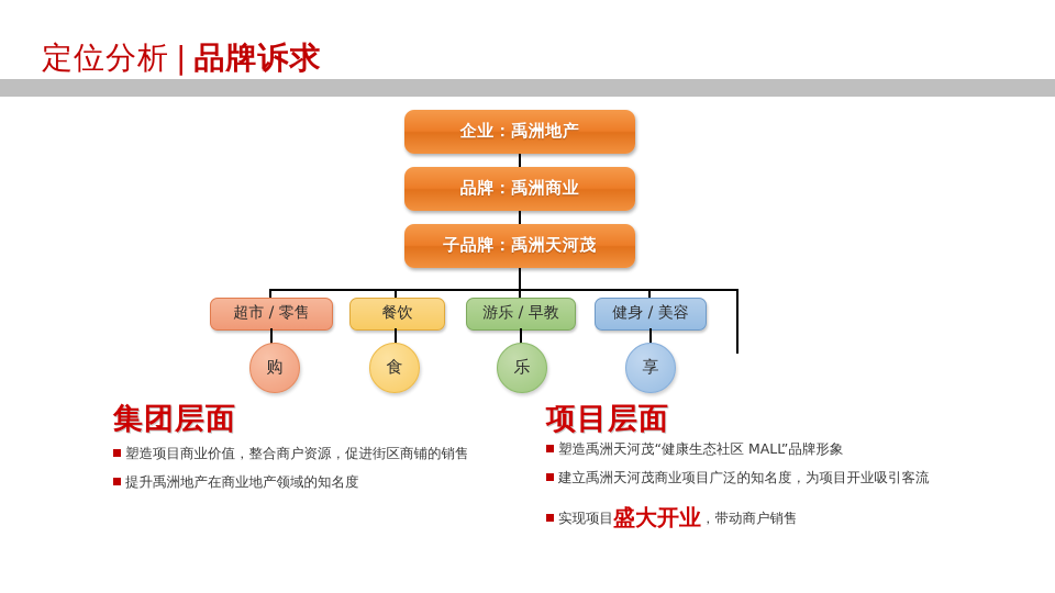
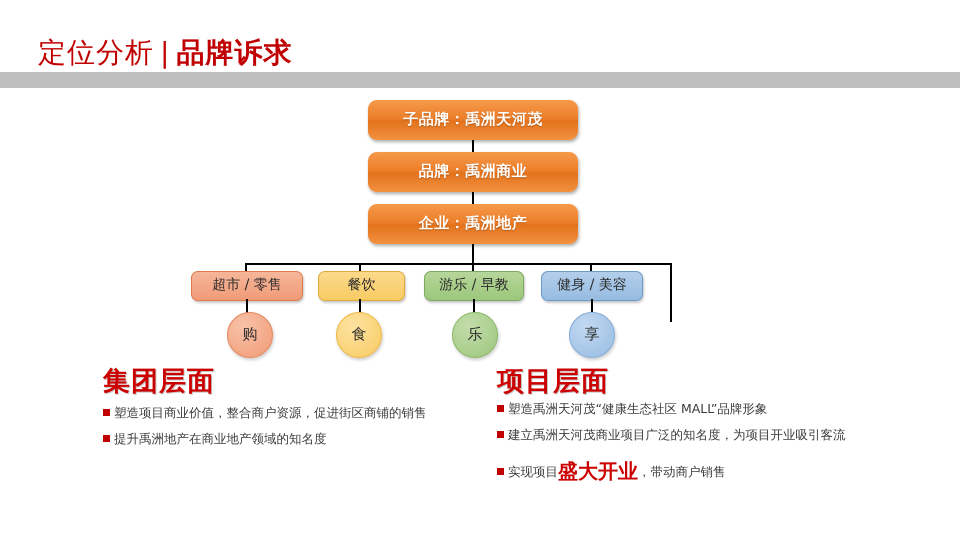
  定位分析 | 品牌诉求
- 企业：禹洲地产
+ 子品牌：禹洲天河茂
  品牌：禹洲商业
- 子品牌：禹洲天河茂
+ 企业：禹洲地产
  超市 / 零售
  餐饮
  游乐 / 早教
  健身 / 美容
  购
  食
  乐
  享
  集团层面
  塑造项目商业价值，整合商户资源，促进街区商铺的销售
  提升禹洲地产在商业地产领域的知名度
  项目层面
  塑造禹洲天河茂“健康生态社区 MALL”品牌形象
  建立禹洲天河茂商业项目广泛的知名度，为项目开业吸引客流
  实现项目盛大开业，带动商户销售
